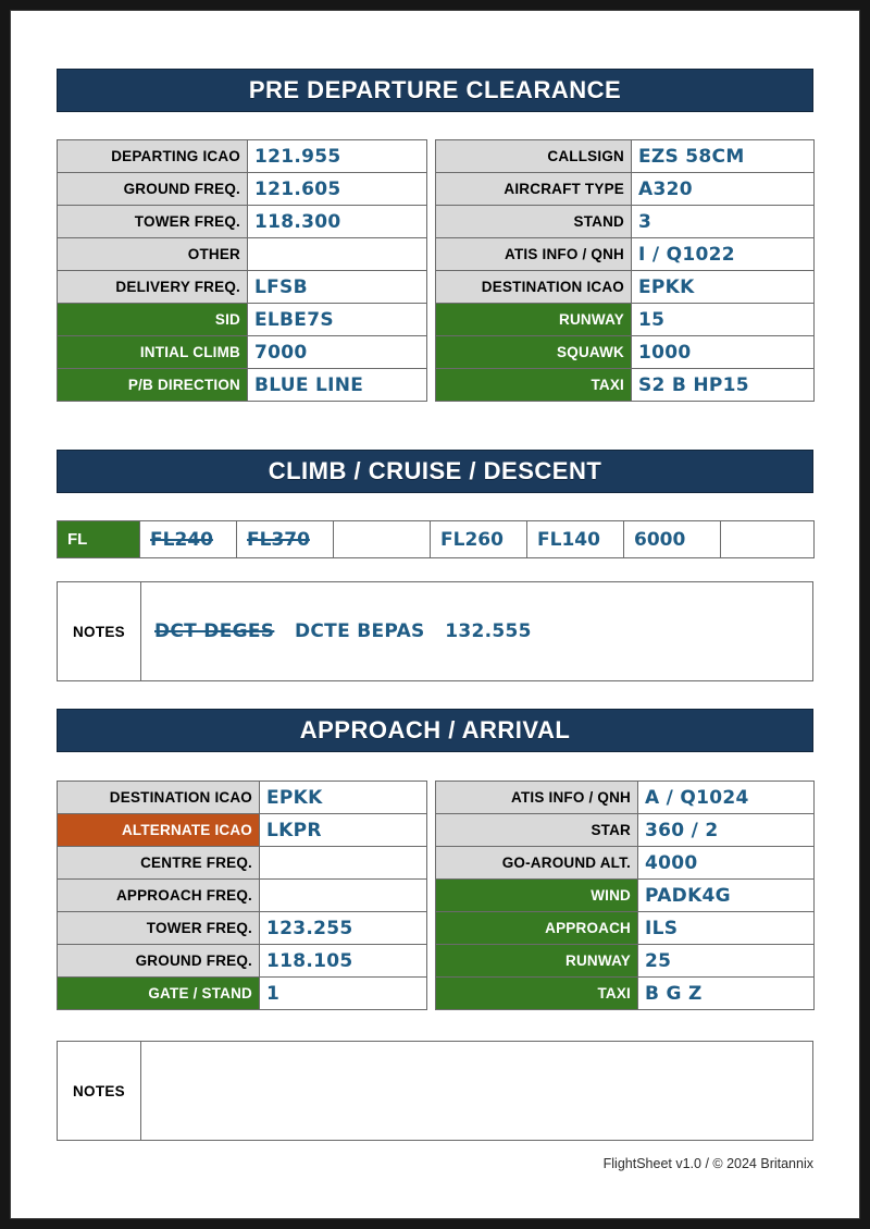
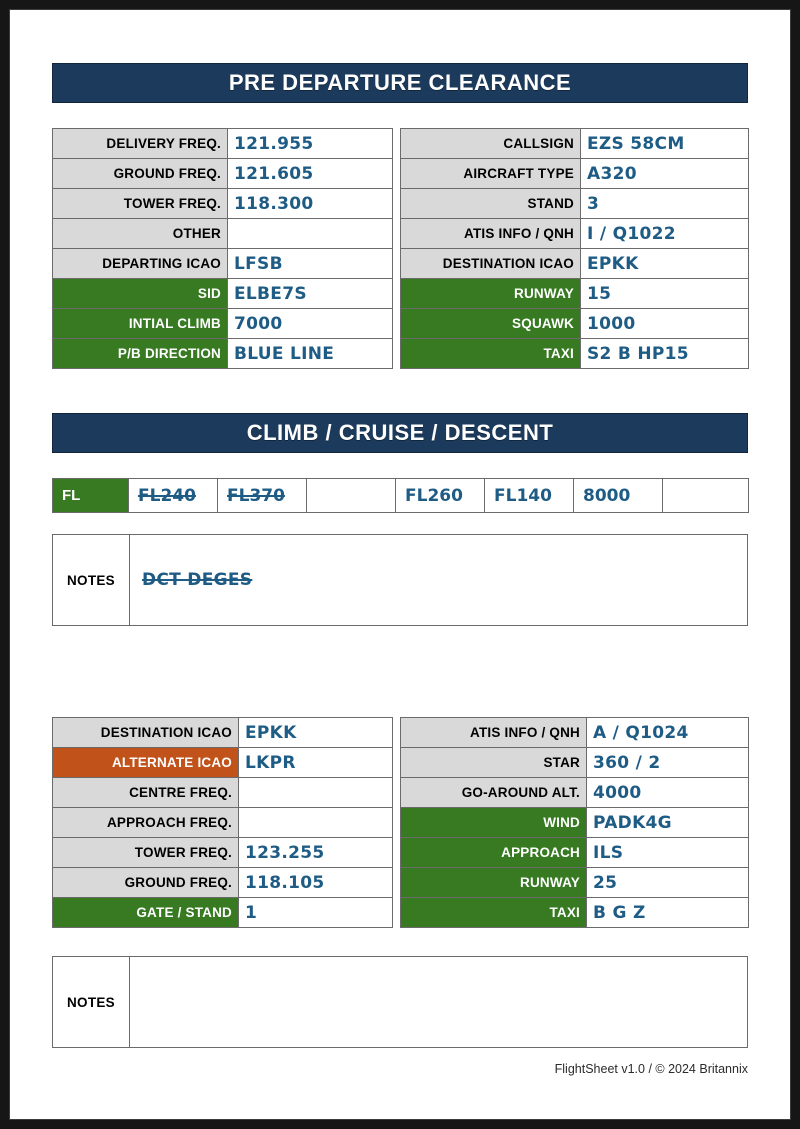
  PRE DEPARTURE CLEARANCE
- DEPARTING ICAO	121.955
+ DELIVERY FREQ.	121.955
  GROUND FREQ.	121.605
  TOWER FREQ.	118.300
  OTHER
- DELIVERY FREQ.	LFSB
+ DEPARTING ICAO	LFSB
  SID	ELBE7S
  INTIAL CLIMB	7000
  P/B DIRECTION	BLUE LINE
  CALLSIGN	EZS 58CM
  AIRCRAFT TYPE	A320
  STAND	3
  ATIS INFO / QNH	I / Q1022
  DESTINATION ICAO	EPKK
  RUNWAY	15
  SQUAWK	1000
  TAXI	S2 B HP15
  CLIMB / CRUISE / DESCENT
- FL	FL240	FL370		FL260	FL140	6000
+ FL	FL240	FL370		FL260	FL140	8000
  NOTES
  DCT DEGES
- DCTE BEPAS 132.555
- APPROACH / ARRIVAL
  DESTINATION ICAO	EPKK
  ALTERNATE ICAO	LKPR
  CENTRE FREQ.
  APPROACH FREQ.
  TOWER FREQ.	123.255
  GROUND FREQ.	118.105
  GATE / STAND	1
  ATIS INFO / QNH	A / Q1024
  STAR	360 / 2
  GO-AROUND ALT.	4000
  WIND	PADK4G
  APPROACH	ILS
  RUNWAY	25
  TAXI	B G Z
  NOTES
  FlightSheet v1.0 / © 2024 Britannix
